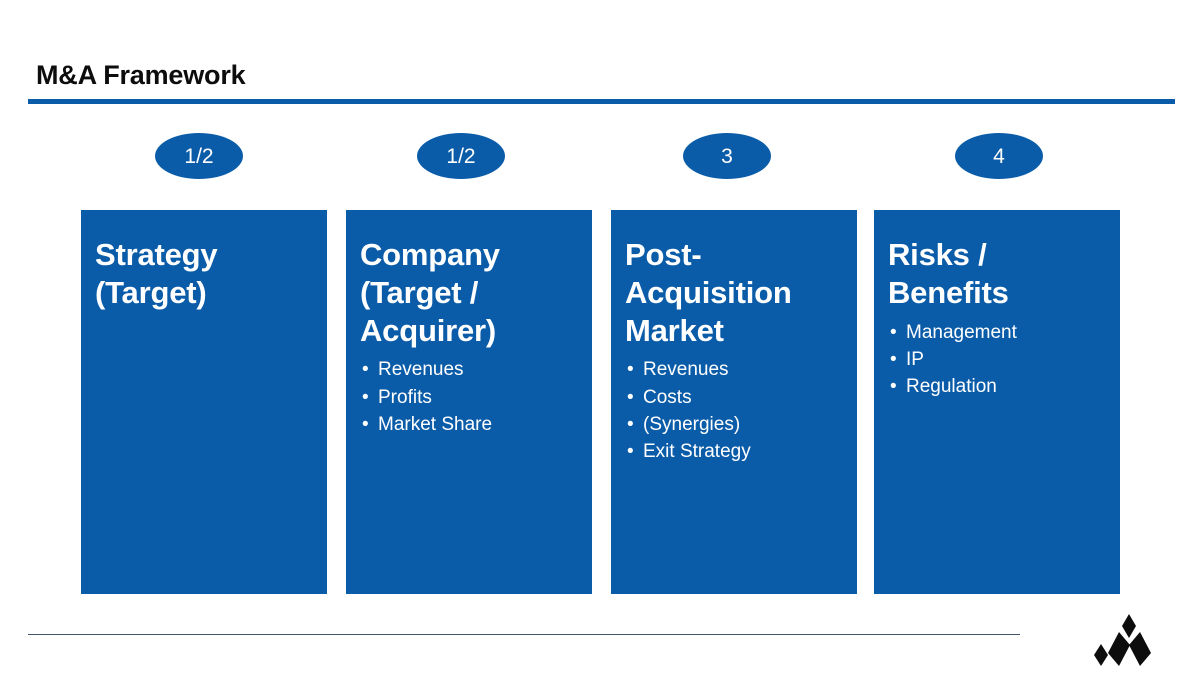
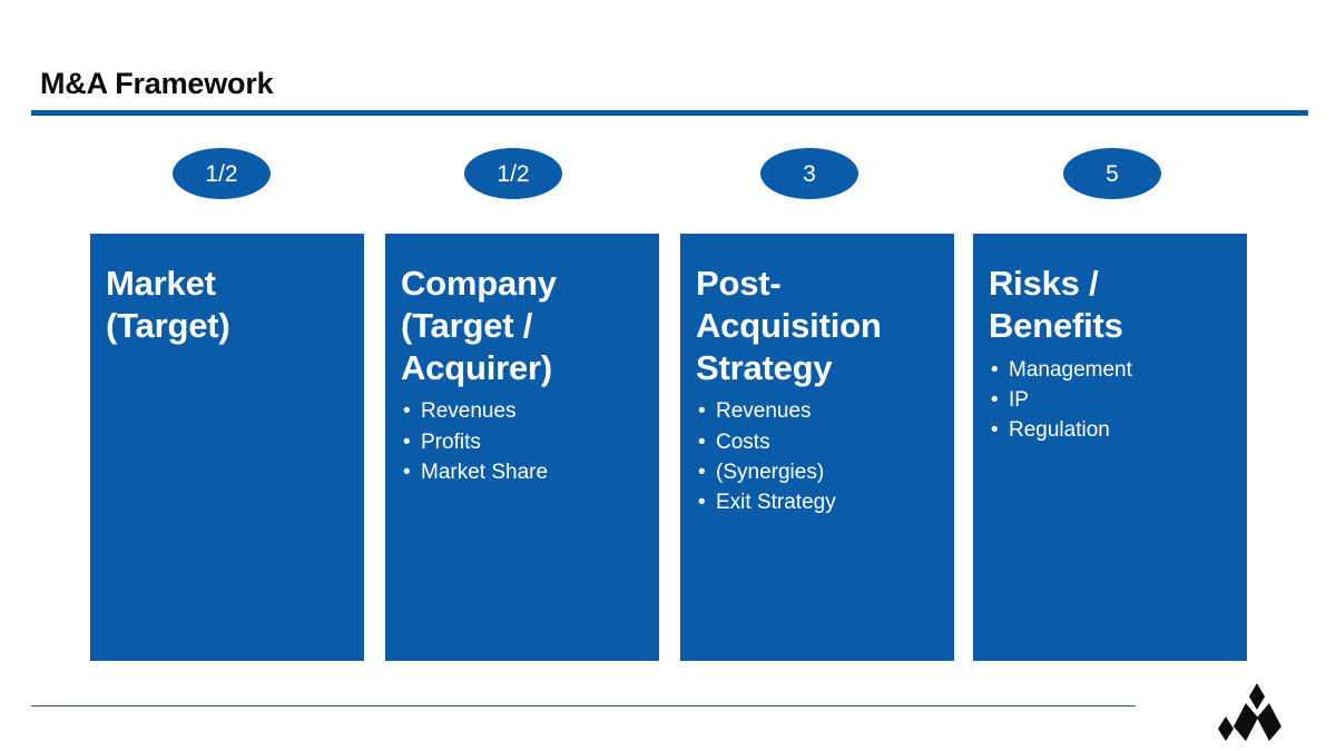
  M&A Framework
  1/2
  1/2
  3
- 4
+ 5
- Strategy
+ Market
  (Target)
  Company
  (Target /
  Acquirer)
  Revenues
  Profits
  Market Share
  Post-
  Acquisition
- Market
+ Strategy
  Revenues
  Costs
  (Synergies)
  Exit Strategy
  Risks /
  Benefits
  Management
  IP
  Regulation
